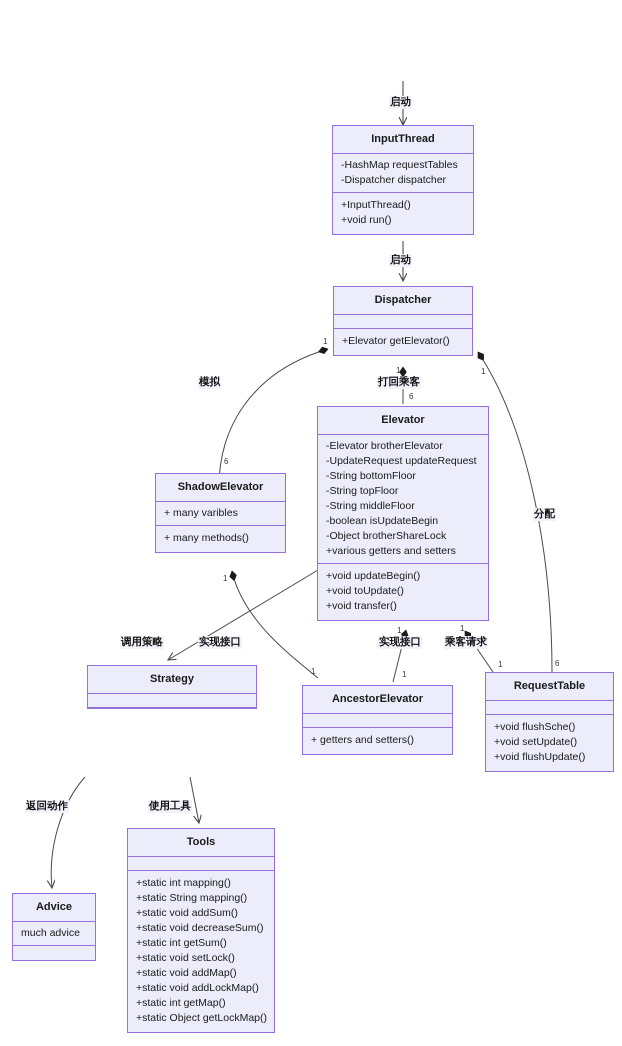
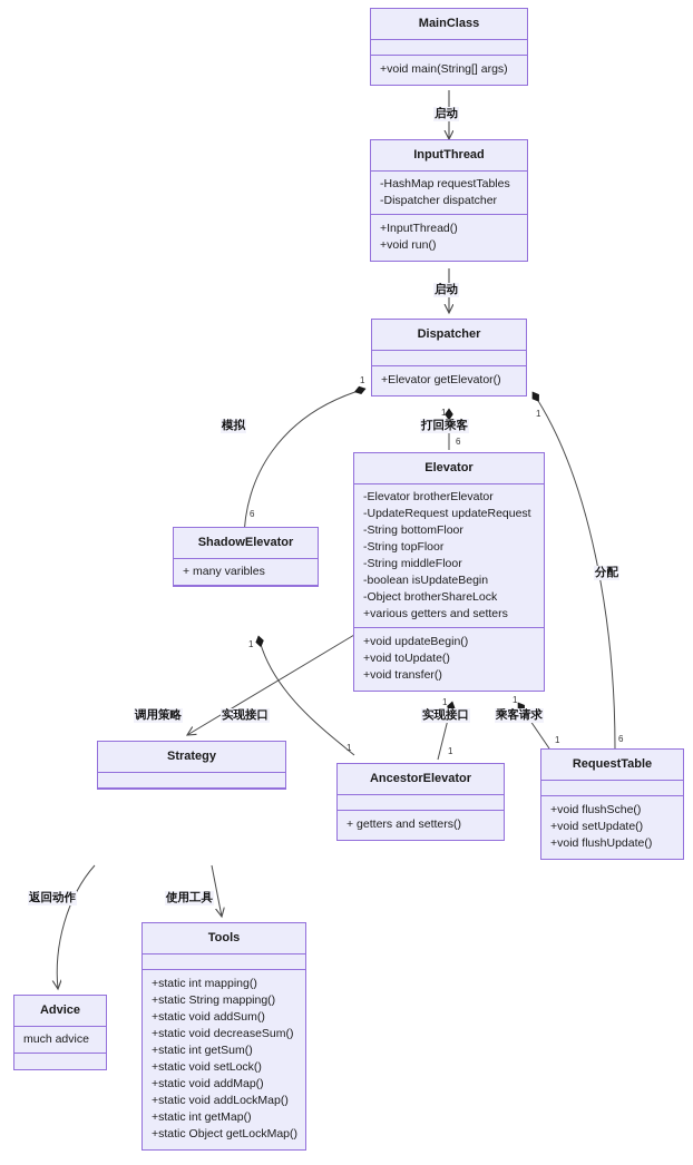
+ MainClass
+ +void main(String[] args)
  InputThread
  -HashMap requestTables
  -Dispatcher dispatcher
  +InputThread()
  +void run()
  Dispatcher
  +Elevator getElevator()
  Elevator
  -Elevator brotherElevator
  -UpdateRequest updateRequest
  -String bottomFloor
  -String topFloor
  -String middleFloor
  -boolean isUpdateBegin
  -Object brotherShareLock
  +various getters and setters
  +void updateBegin()
  +void toUpdate()
  +void transfer()
  ShadowElevator
  + many varibles
- + many methods()
  Strategy
  AncestorElevator
  + getters and setters()
  RequestTable
  +void flushSche()
  +void setUpdate()
  +void flushUpdate()
  Tools
  +static int mapping()
  +static String mapping()
  +static void addSum()
  +static void decreaseSum()
  +static int getSum()
  +static void setLock()
  +static void addMap()
  +static void addLockMap()
  +static int getMap()
  +static Object getLockMap()
  Advice
  much advice
  启动
  启动
  模拟
  打回乘客
  分配
  调用策略
  实现接口
  实现接口
  乘客请求
  返回动作
  使用工具
  1
  6
  1
  6
  1
  6
  1
  1
  1
  1
  1
  1
